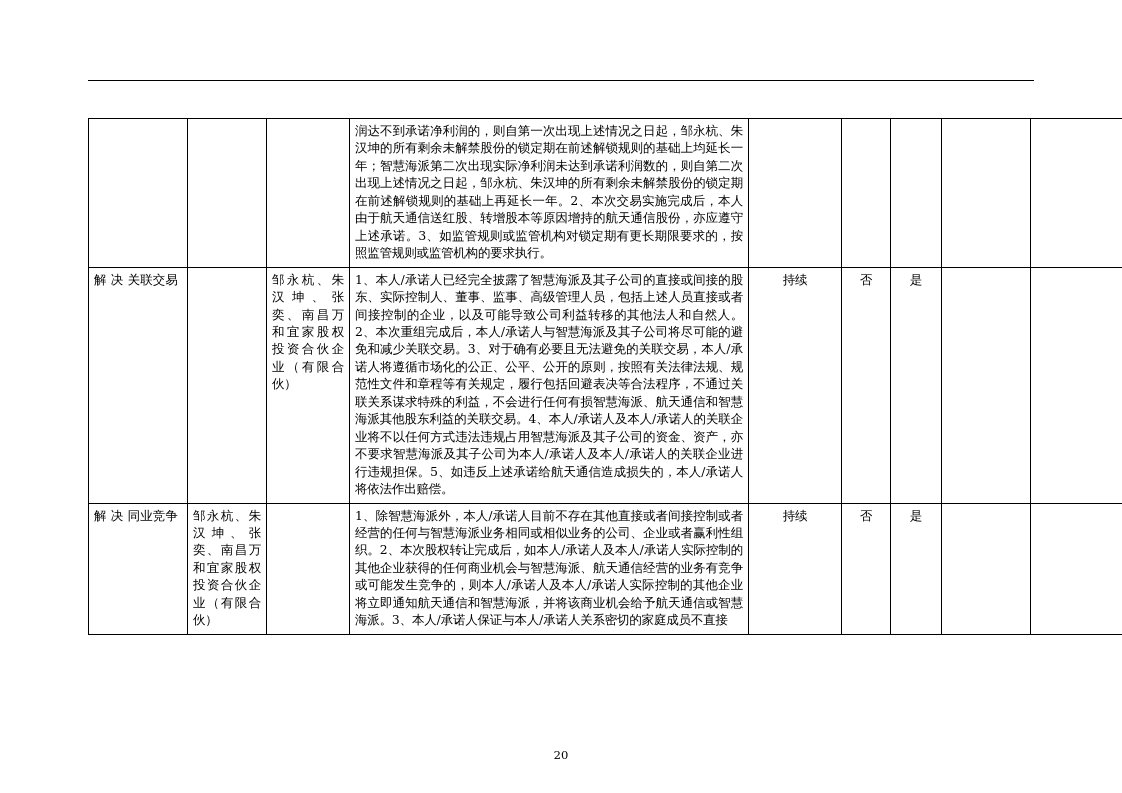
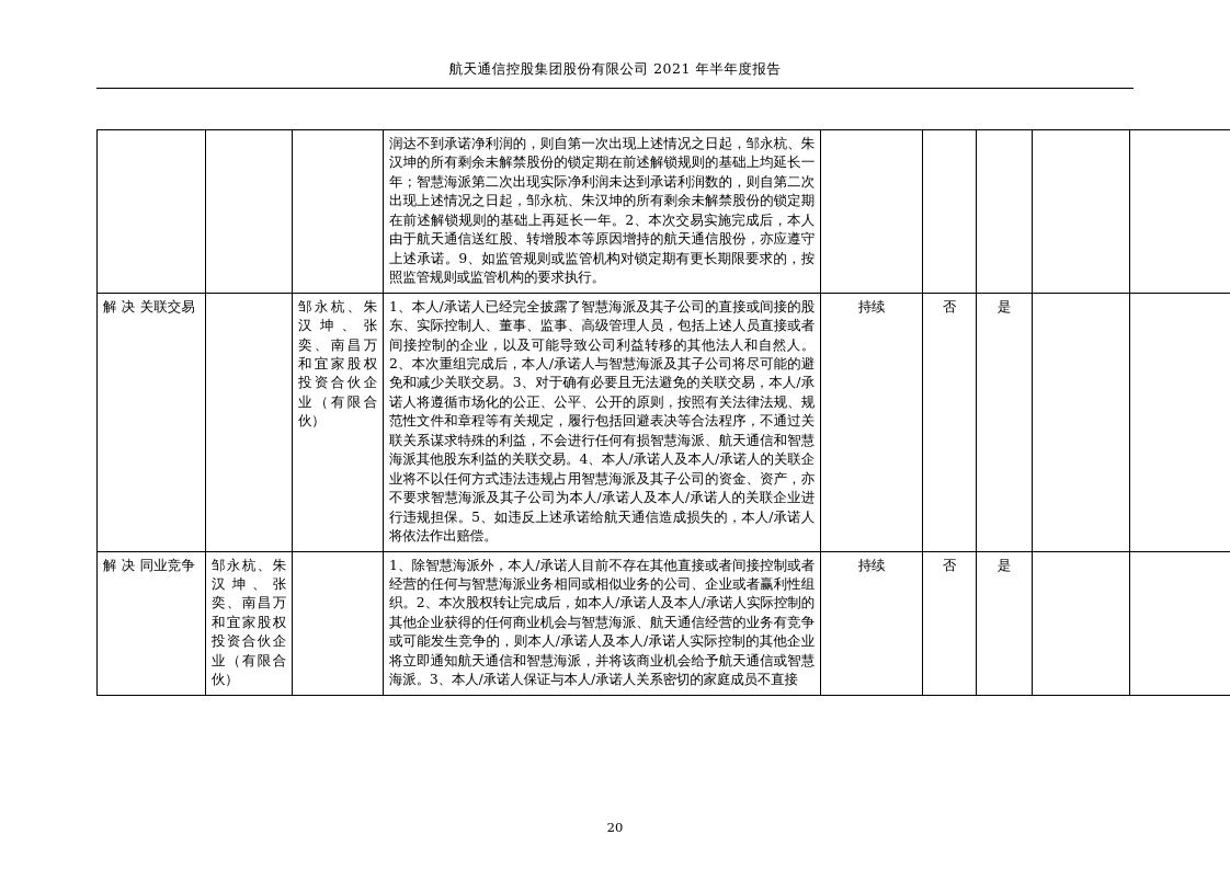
+ 航天通信控股集团股份有限公司 2021 年半年度报告
- 			润达不到承诺净利润的，则自第一次出现上述情况之日起，邹永杭、朱汉坤的所有剩余未解禁股份的锁定期在前述解锁规则的基础上均延长一年；智慧海派第二次出现实际净利润未达到承诺利润数的，则自第二次出现上述情况之日起，邹永杭、朱汉坤的所有剩余未解禁股份的锁定期在前述解锁规则的基础上再延长一年。2、本次交易实施完成后，本人由于航天通信送红股、转增股本等原因增持的航天通信股份，亦应遵守上述承诺。3、如监管规则或监管机构对锁定期有更长期限要求的，按照监管规则或监管机构的要求执行。
+ 			润达不到承诺净利润的，则自第一次出现上述情况之日起，邹永杭、朱汉坤的所有剩余未解禁股份的锁定期在前述解锁规则的基础上均延长一年；智慧海派第二次出现实际净利润未达到承诺利润数的，则自第二次出现上述情况之日起，邹永杭、朱汉坤的所有剩余未解禁股份的锁定期在前述解锁规则的基础上再延长一年。2、本次交易实施完成后，本人由于航天通信送红股、转增股本等原因增持的航天通信股份，亦应遵守上述承诺。9、如监管规则或监管机构对锁定期有更长期限要求的，按照监管规则或监管机构的要求执行。
  解 决 关联交易		邹永杭、朱汉坤、张奕、南昌万和宜家股权投资合伙企业（有限合伙）	1、本人/承诺人已经完全披露了智慧海派及其子公司的直接或间接的股东、实际控制人、董事、监事、高级管理人员，包括上述人员直接或者间接控制的企业，以及可能导致公司利益转移的其他法人和自然人。2、本次重组完成后，本人/承诺人与智慧海派及其子公司将尽可能的避免和减少关联交易。3、对于确有必要且无法避免的关联交易，本人/承诺人将遵循市场化的公正、公平、公开的原则，按照有关法律法规、规范性文件和章程等有关规定，履行包括回避表决等合法程序，不通过关联关系谋求特殊的利益，不会进行任何有损智慧海派、航天通信和智慧海派其他股东利益的关联交易。4、本人/承诺人及本人/承诺人的关联企业将不以任何方式违法违规占用智慧海派及其子公司的资金、资产，亦不要求智慧海派及其子公司为本人/承诺人及本人/承诺人的关联企业进行违规担保。5、如违反上述承诺给航天通信造成损失的，本人/承诺人将依法作出赔偿。	持续	否	是
  解 决 同业竞争	邹永杭、朱汉坤、张奕、南昌万和宜家股权投资合伙企业（有限合伙）		1、除智慧海派外，本人/承诺人目前不存在其他直接或者间接控制或者经营的任何与智慧海派业务相同或相似业务的公司、企业或者赢利性组织。2、本次股权转让完成后，如本人/承诺人及本人/承诺人实际控制的其他企业获得的任何商业机会与智慧海派、航天通信经营的业务有竞争或可能发生竞争的，则本人/承诺人及本人/承诺人实际控制的其他企业将立即通知航天通信和智慧海派，并将该商业机会给予航天通信或智慧海派。3、本人/承诺人保证与本人/承诺人关系密切的家庭成员不直接	持续	否	是
  20
